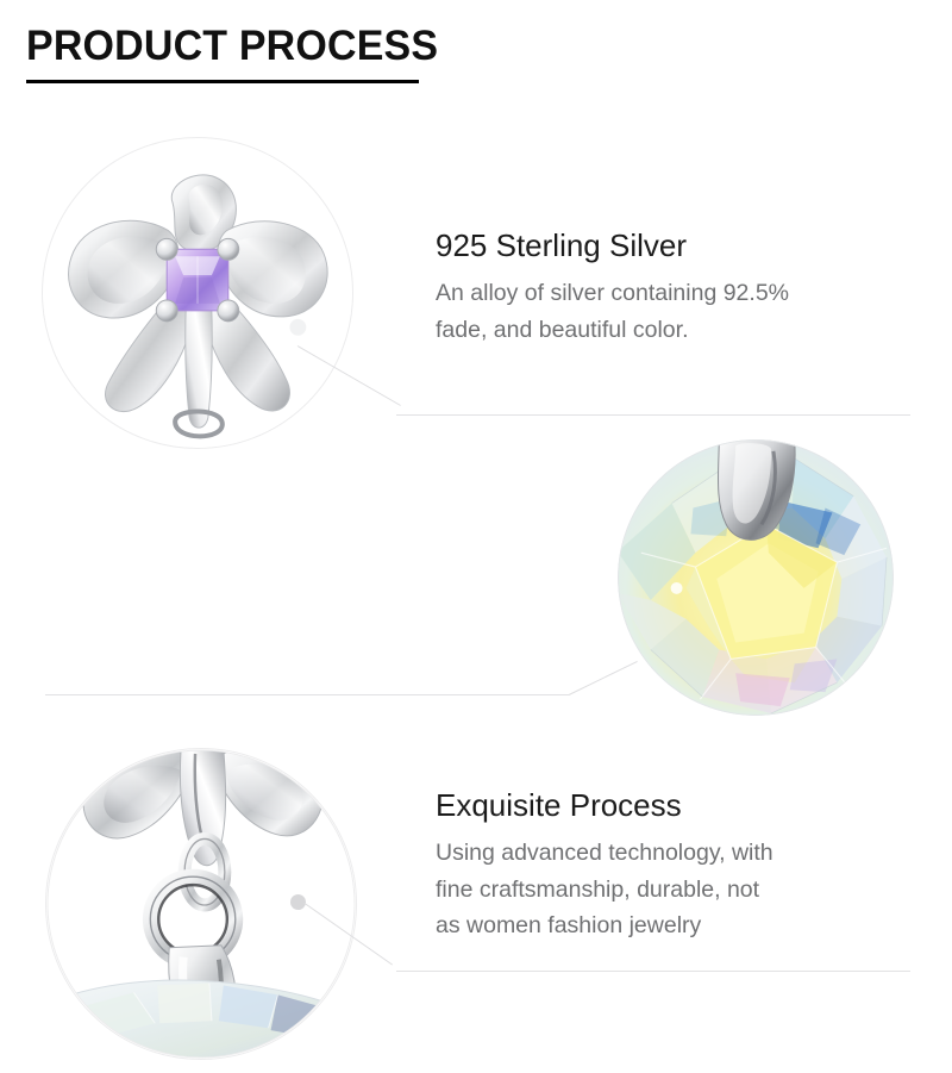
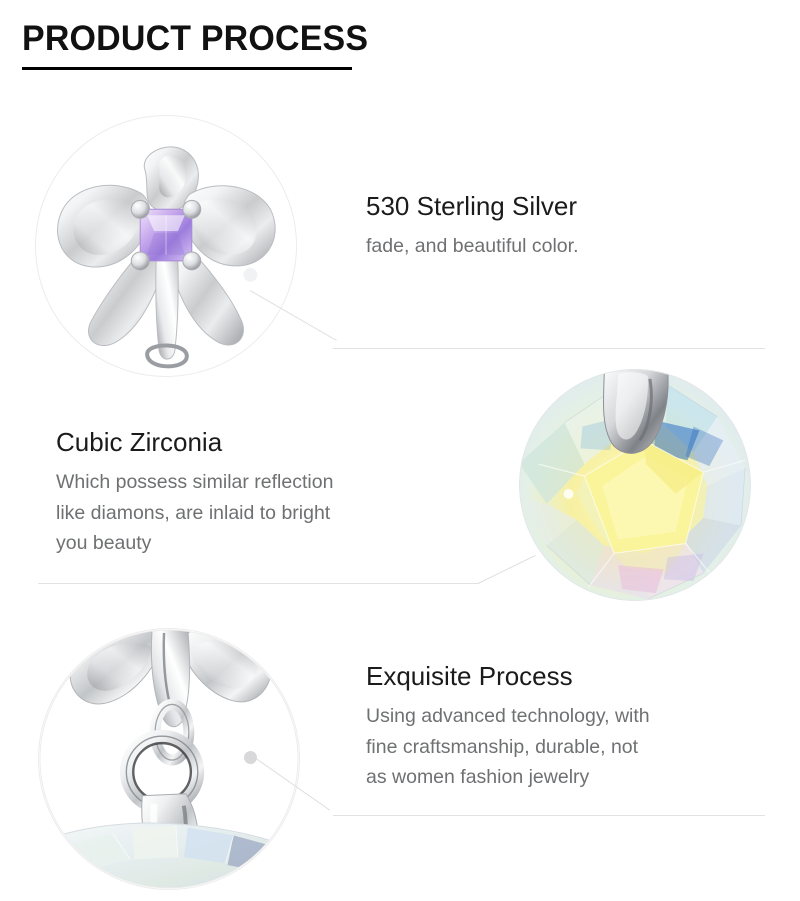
  PRODUCT PROCESS
- 925 Sterling Silver
+ 530 Sterling Silver
- An alloy of silver containing 92.5%
  fade, and beautiful color.
+ Cubic Zirconia
+ Which possess similar reflection
+ like diamons, are inlaid to bright
+ you beauty
  Exquisite Process
  Using advanced technology, with
  fine craftsmanship, durable, not
  as women fashion jewelry
